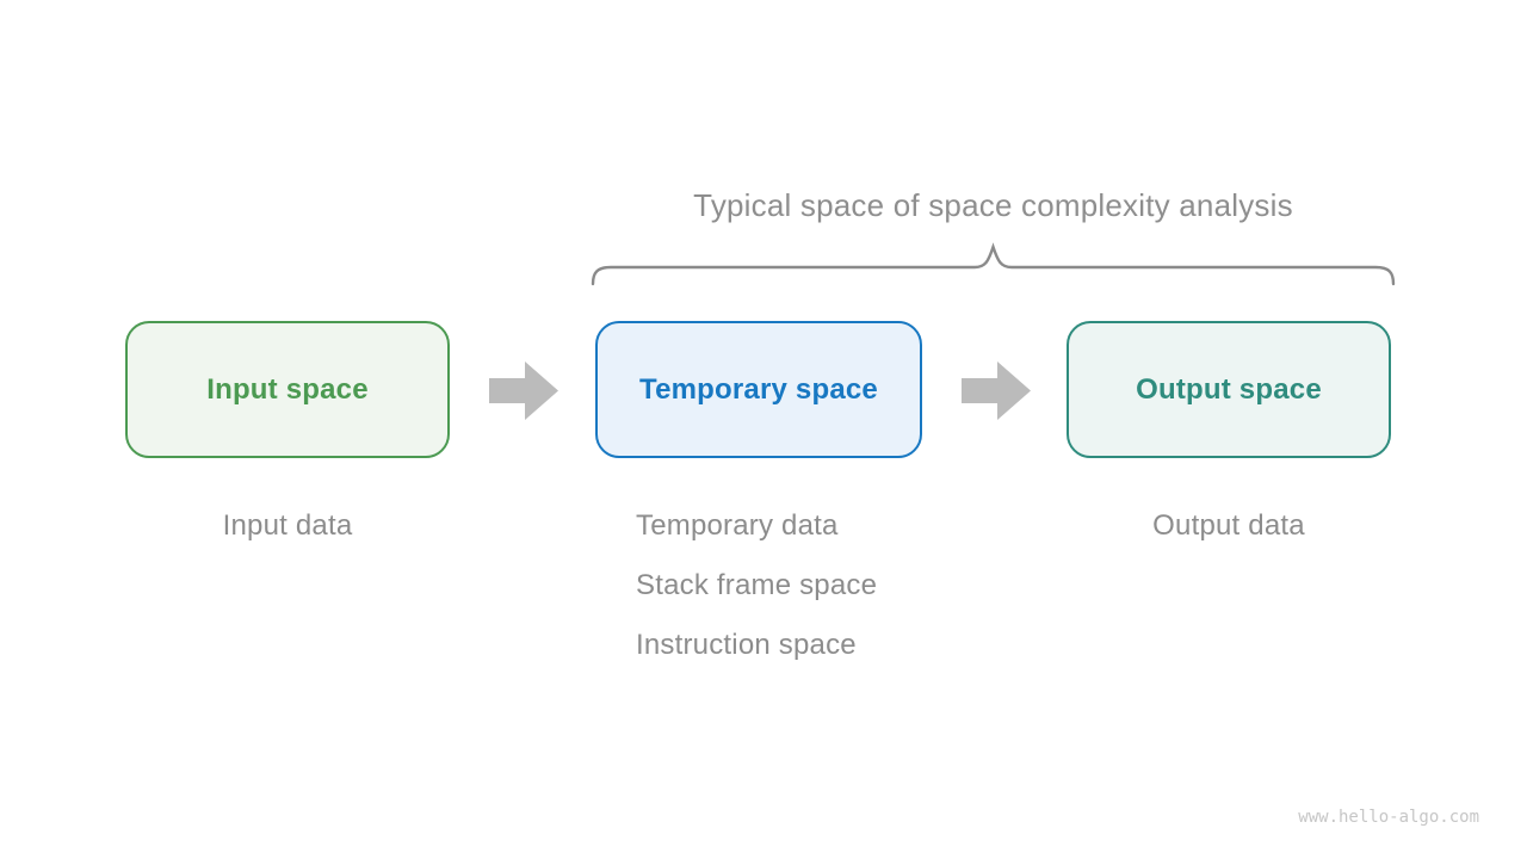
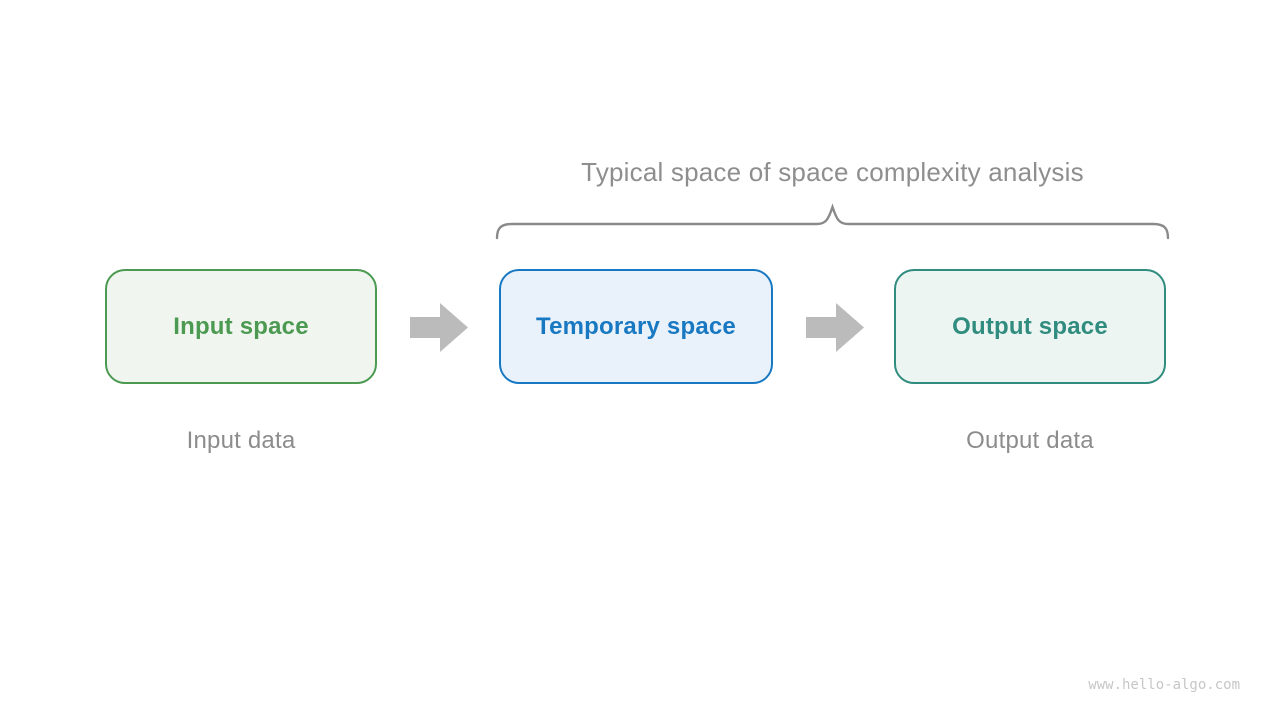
  Typical space of space complexity analysis
  Input space
  Temporary space
  Output space
  Input data
- Temporary data
- Stack frame space
- Instruction space
  Output data
  www.hello-algo.com
